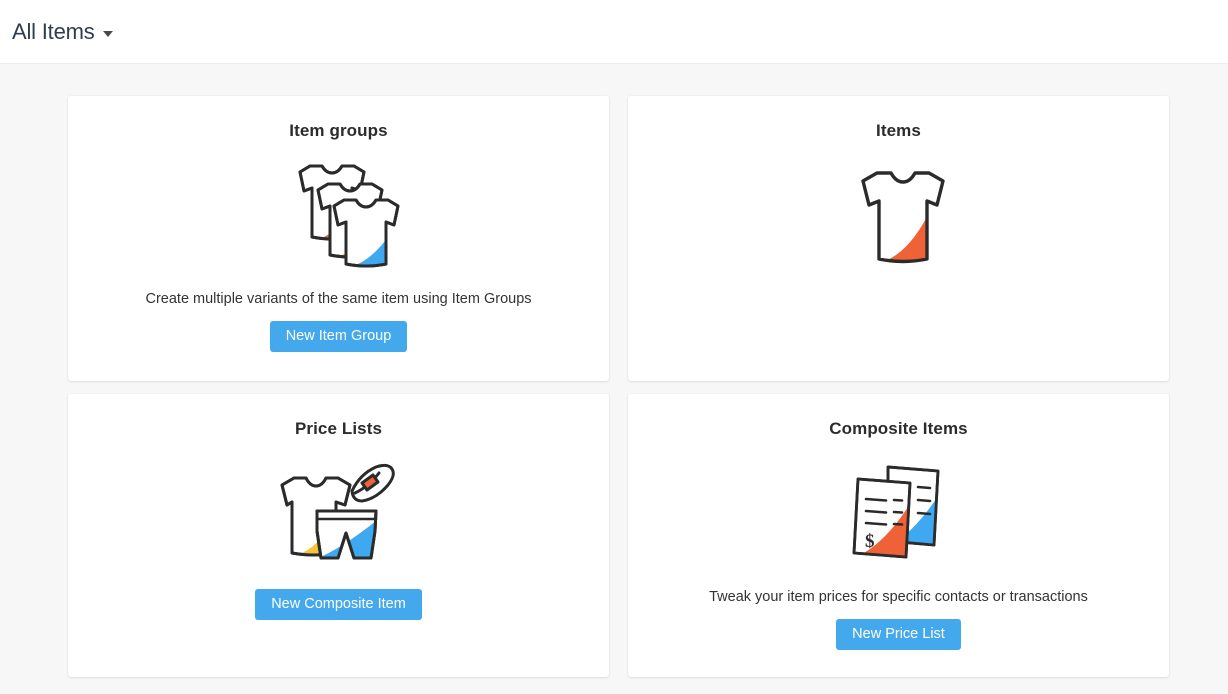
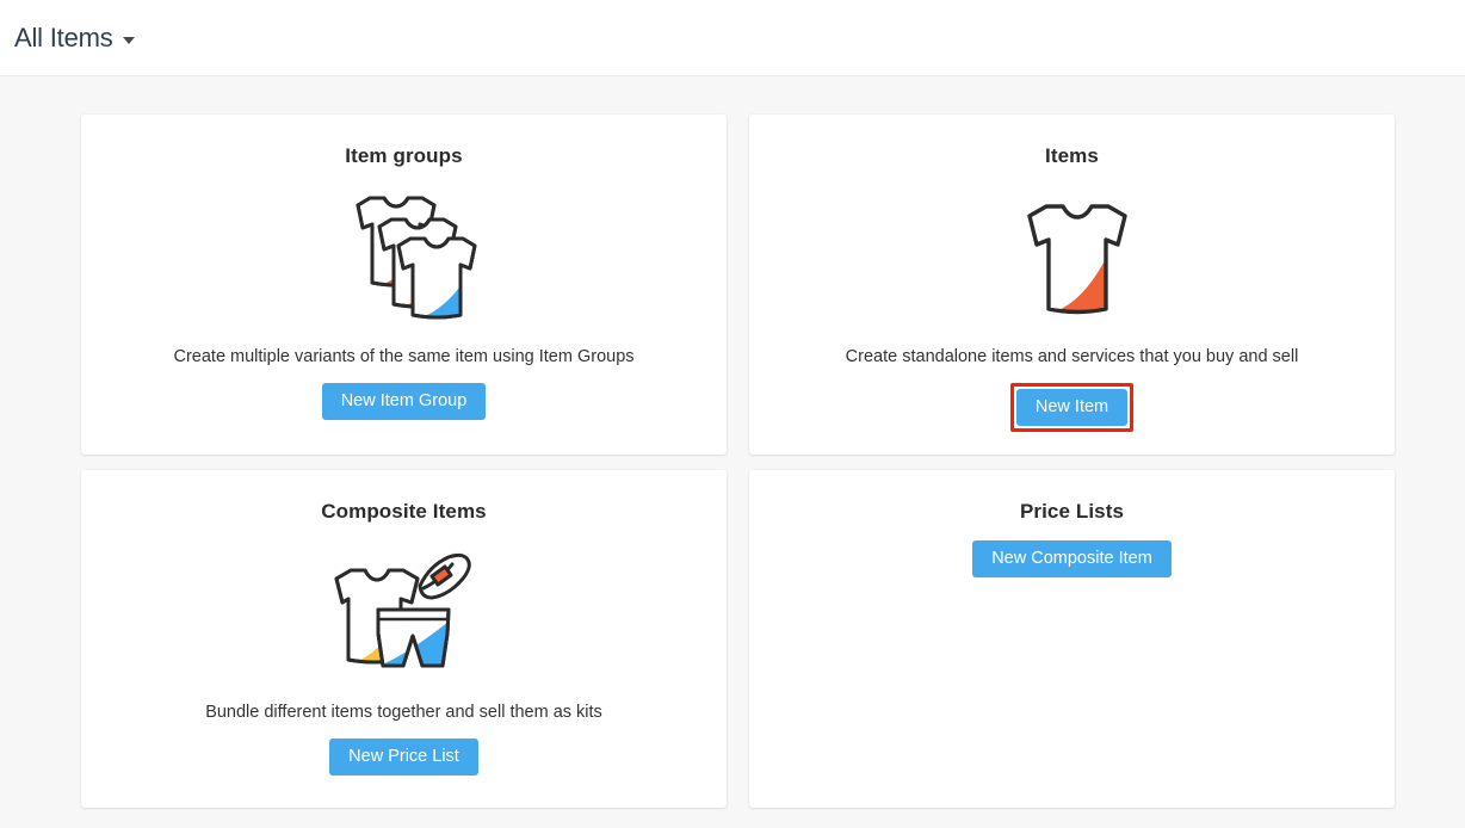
  All Items
  Item groups
  Create multiple variants of the same item using Item Groups
  New Item Group
  Items
+ Create standalone items and services that you buy and sell
+ New Item
- Price Lists
+ Composite Items
+ Bundle different items together and sell them as kits
- New Composite Item
+ New Price List
- Composite Items
+ Price Lists
- $
- Tweak your item prices for specific contacts or transactions
- New Price List
+ New Composite Item
